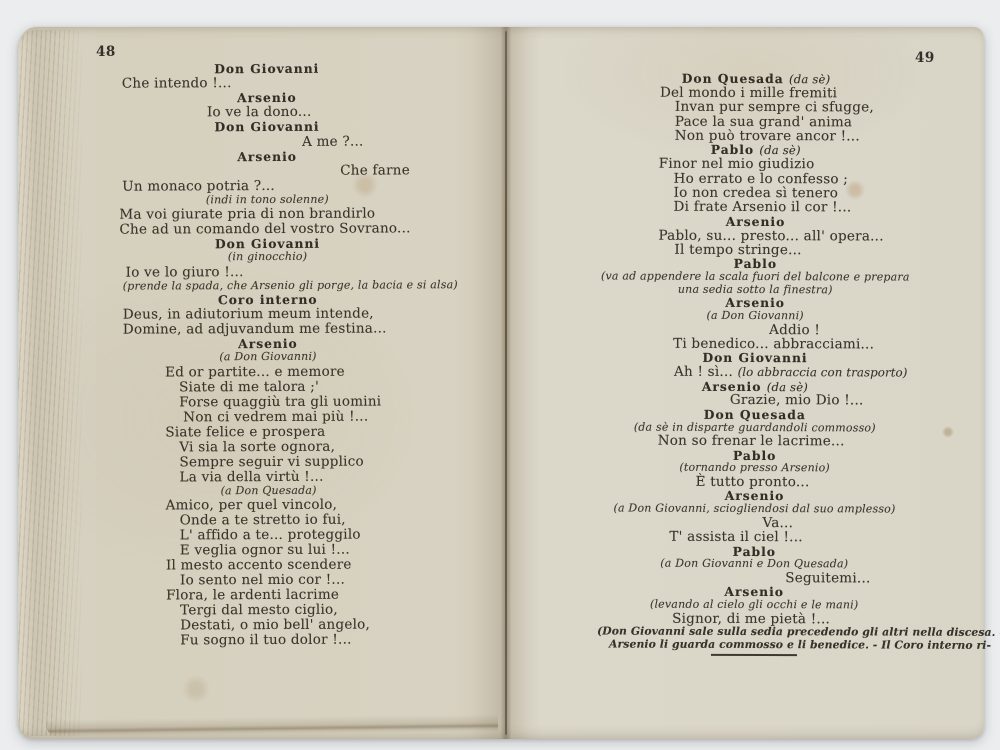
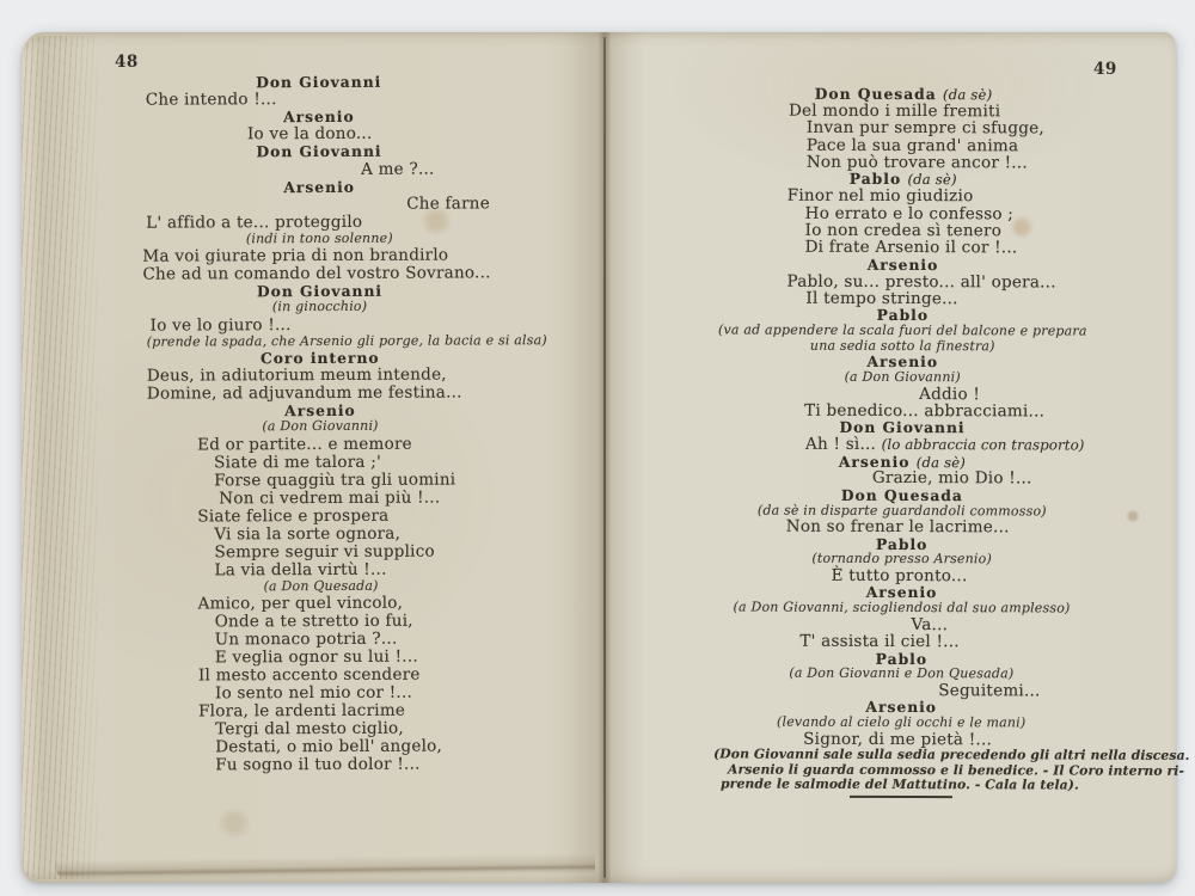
  48
  49
  Don Giovanni
  Che intendo !...
  Arsenio
  Io ve la dono...
  Don Giovanni
  A me ?...
  Arsenio
  Che farne
- Un monaco potria ?...
+ L' affido a te... proteggilo
  (indi in tono solenne)
  Ma voi giurate pria di non brandirlo
  Che ad un comando del vostro Sovrano...
  Don Giovanni
  (in ginocchio)
  Io ve lo giuro !...
  (prende la spada, che Arsenio gli porge, la bacia e si alsa)
  Coro interno
  Deus, in adiutorium meum intende,
  Domine, ad adjuvandum me festina...
  Arsenio
  (a Don Giovanni)
  Ed or partite... e memore
  Siate di me talora ;'
  Forse quaggiù tra gli uomini
  Non ci vedrem mai più !...
  Siate felice e prospera
  Vi sia la sorte ognora,
  Sempre seguir vi supplico
  La via della virtù !...
  (a Don Quesada)
  Amico, per quel vincolo,
  Onde a te stretto io fui,
- L' affido a te... proteggilo
+ Un monaco potria ?...
  E veglia ognor su lui !...
  Il mesto accento scendere
  Io sento nel mio cor !...
  Flora, le ardenti lacrime
  Tergi dal mesto ciglio,
  Destati, o mio bell' angelo,
  Fu sogno il tuo dolor !...
  Don Quesada (da sè)
  Del mondo i mille fremiti
  Invan pur sempre ci sfugge,
  Pace la sua grand' anima
  Non può trovare ancor !...
  Pablo (da sè)
  Finor nel mio giudizio
  Ho errato e lo confesso ;
  Io non credea sì tenero
  Di frate Arsenio il cor !...
  Arsenio
  Pablo, su... presto... all' opera...
  Il tempo stringe...
  Pablo
  (va ad appendere la scala fuori del balcone e prepara
  una sedia sotto la finestra)
  Arsenio
  (a Don Giovanni)
  Addio !
  Ti benedico... abbracciami...
  Don Giovanni
  Ah ! sì... (lo abbraccia con trasporto)
  Arsenio (da sè)
  Grazie, mio Dio !...
  Don Quesada
  (da sè in disparte guardandoli commosso)
  Non so frenar le lacrime...
  Pablo
  (tornando presso Arsenio)
  È tutto pronto...
  Arsenio
  (a Don Giovanni, sciogliendosi dal suo amplesso)
  Va...
  T' assista il ciel !...
  Pablo
  (a Don Giovanni e Don Quesada)
  Seguitemi...
  Arsenio
  (levando al cielo gli occhi e le mani)
  Signor, di me pietà !...
  (Don Giovanni sale sulla sedia precedendo gli altri nella discesa.
  Arsenio li guarda commosso e li benedice. - Il Coro interno ri-
+ prende le salmodie del Mattutino. - Cala la tela).
